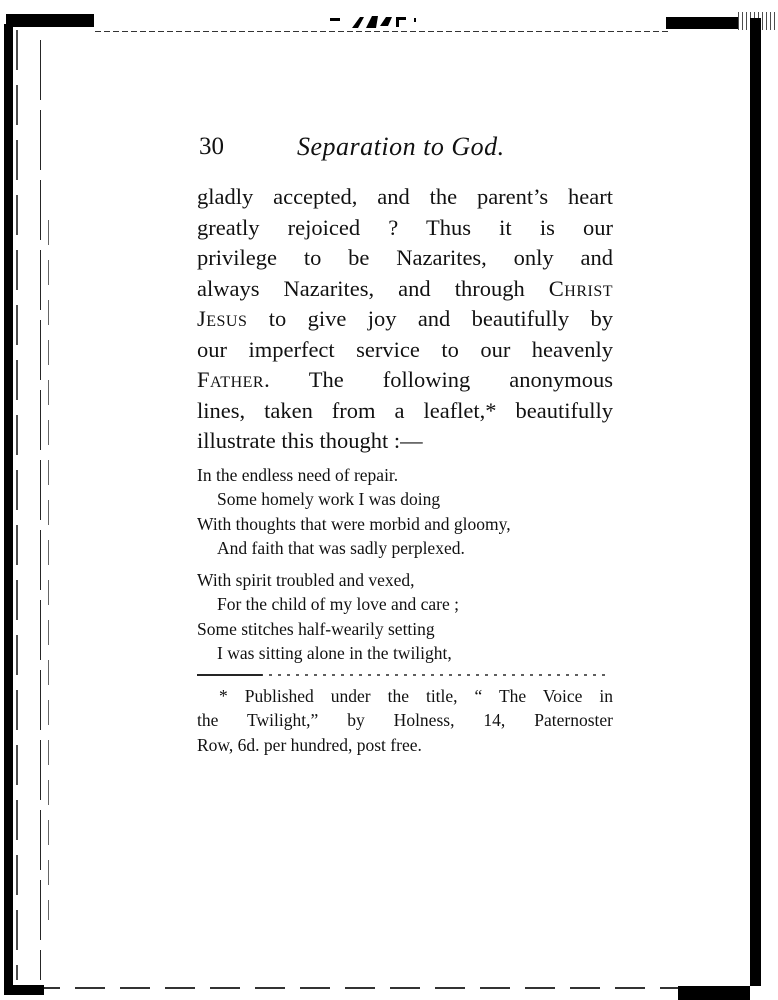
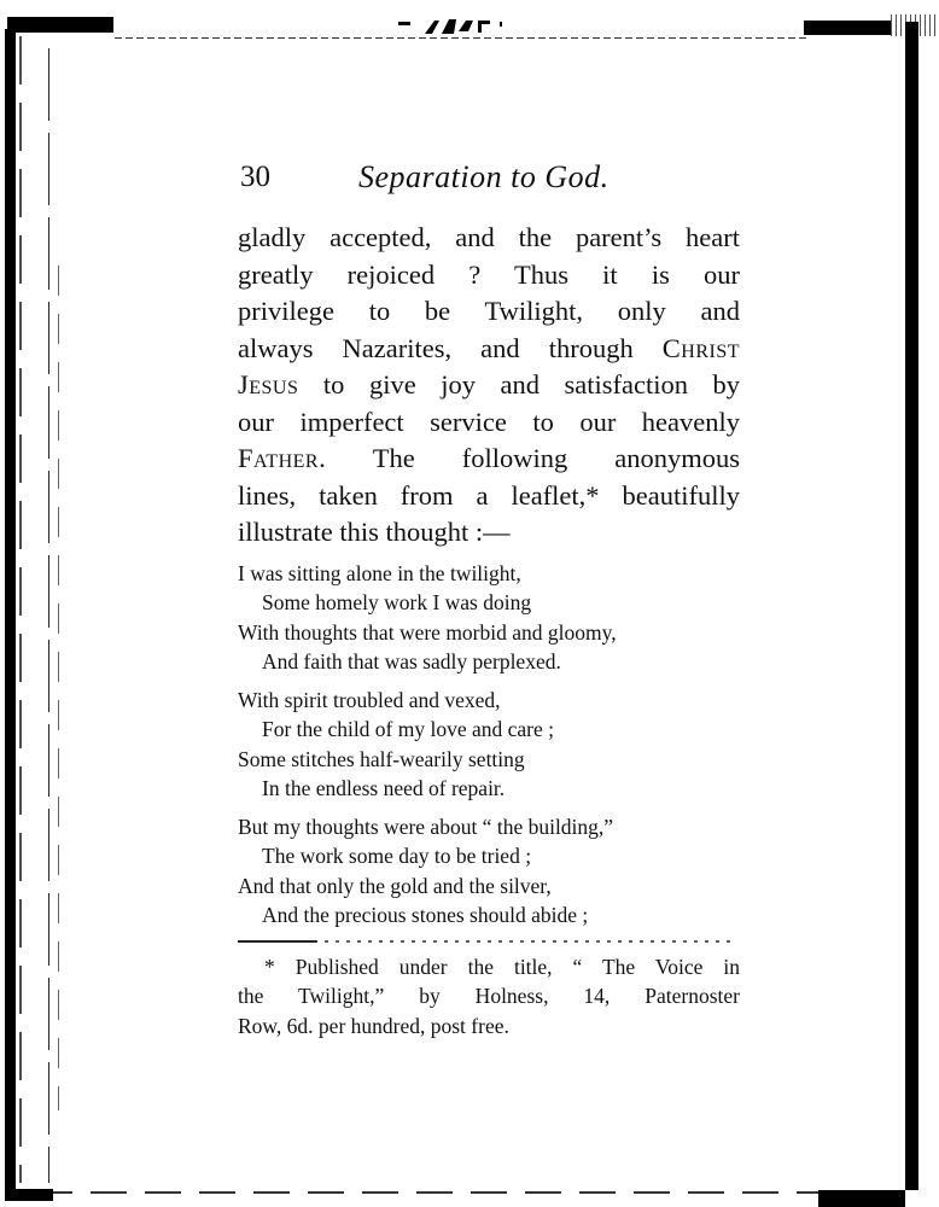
  30
  Separation to God.
  gladly accepted, and the parent’s heart
  greatly rejoiced ? Thus it is our
- privilege to be Nazarites, only and
+ privilege to be Twilight, only and
  always Nazarites, and through Christ
- Jesus to give joy and beautifully by
+ Jesus to give joy and satisfaction by
  our imperfect service to our heavenly
  Father. The following anonymous
  lines, taken from a leaflet,* beautifully
  illustrate this thought :—
- In the endless need of repair.
+ I was sitting alone in the twilight,
  Some homely work I was doing
  With thoughts that were morbid and gloomy,
  And faith that was sadly perplexed.
  With spirit troubled and vexed,
  For the child of my love and care ;
  Some stitches half-wearily setting
- I was sitting alone in the twilight,
+ In the endless need of repair.
+ But my thoughts were about “ the building,”
+ The work some day to be tried ;
+ And that only the gold and the silver,
+ And the precious stones should abide ;
  * Published under the title, “ The Voice in
  the Twilight,” by Holness, 14, Paternoster
  Row, 6d. per hundred, post free.
